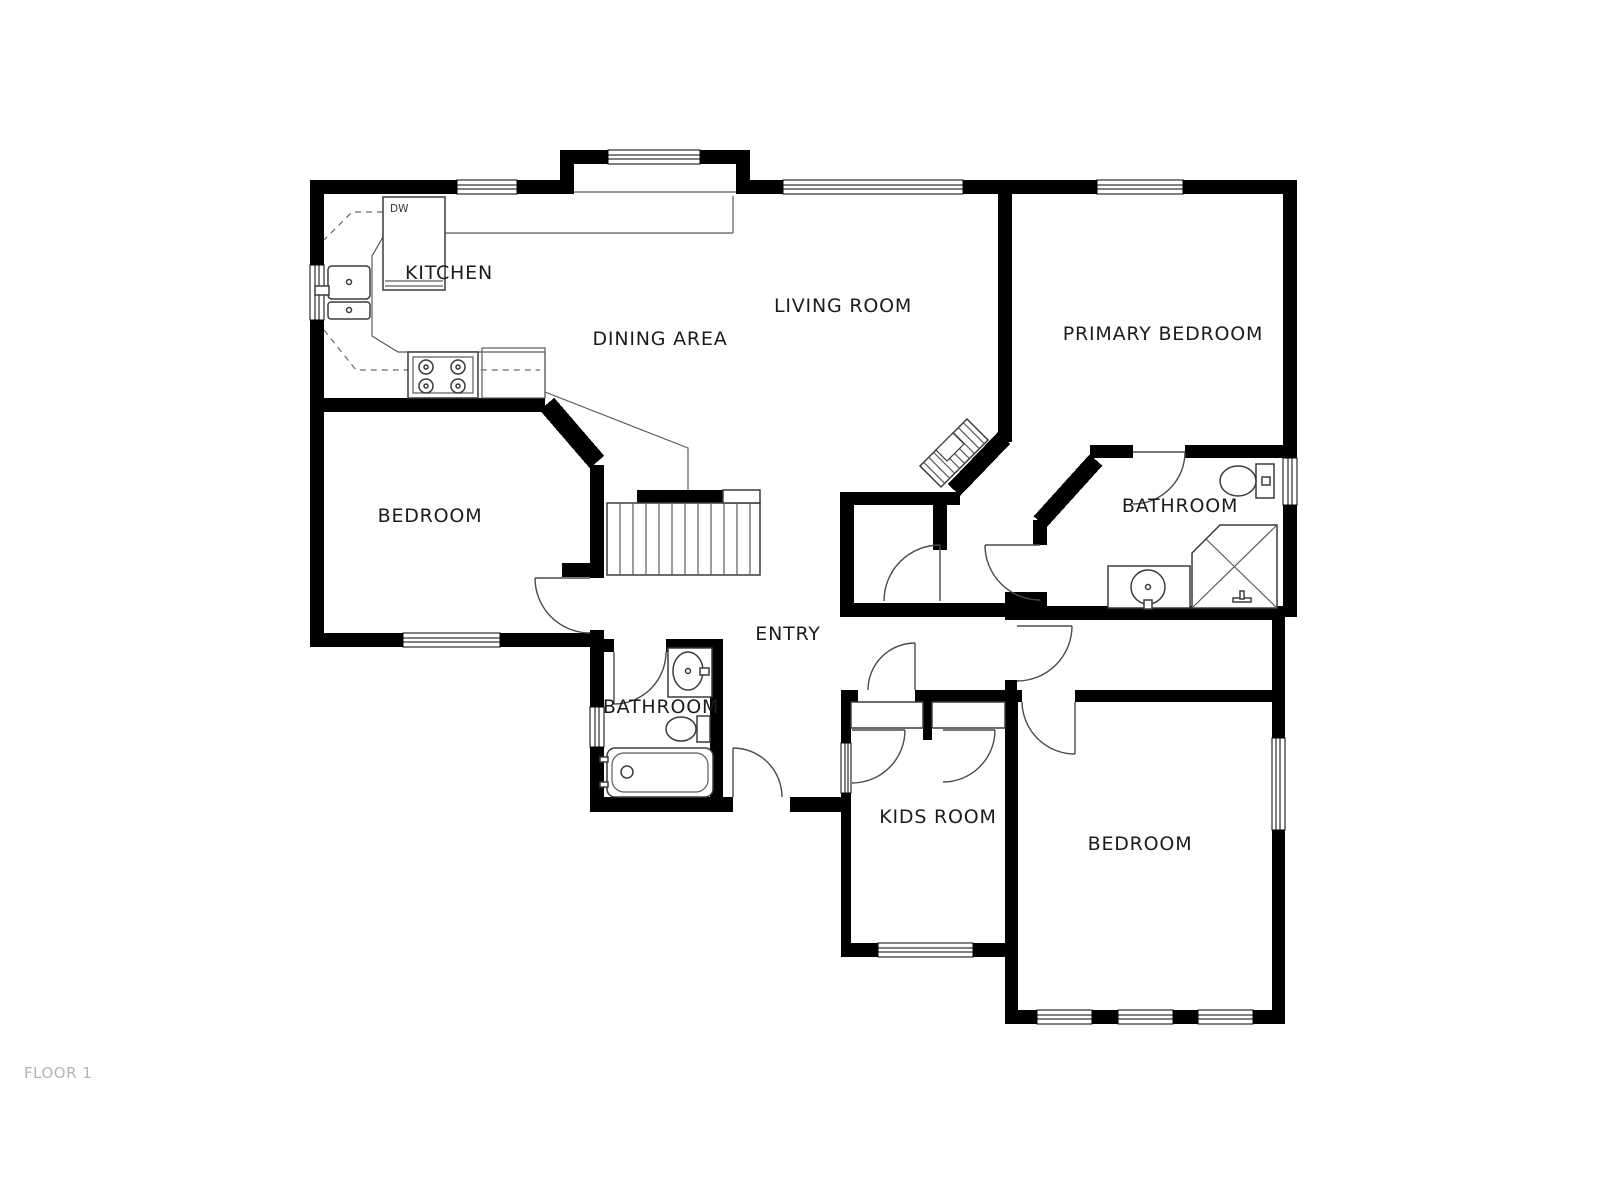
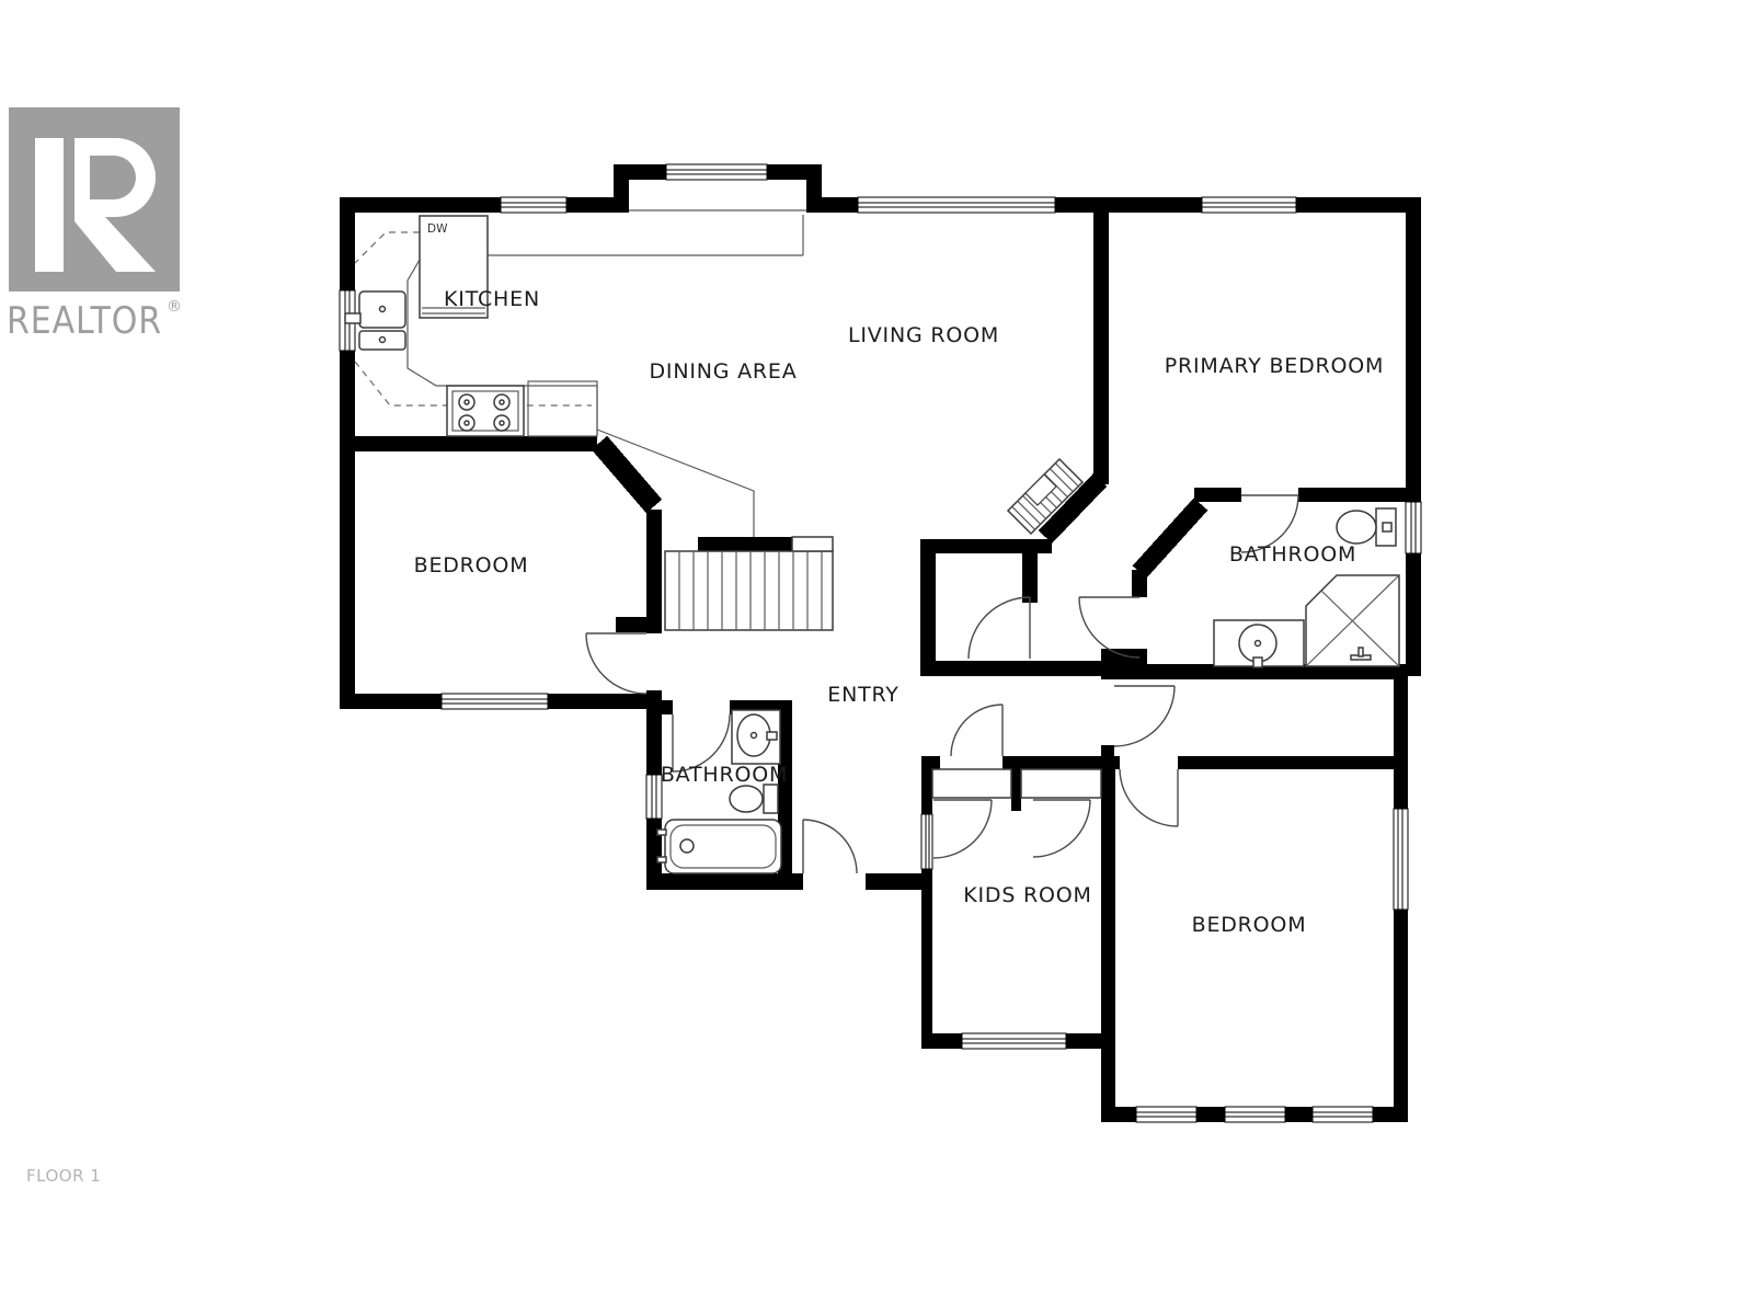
+ REALTOR
+ ®
  DW
  KITCHEN
  DINING AREA
  LIVING ROOM
  PRIMARY BEDROOM
  BEDROOM
  BATHROOM
  ENTRY
  BATHROOM
  KIDS ROOM
  BEDROOM
  FLOOR 1
